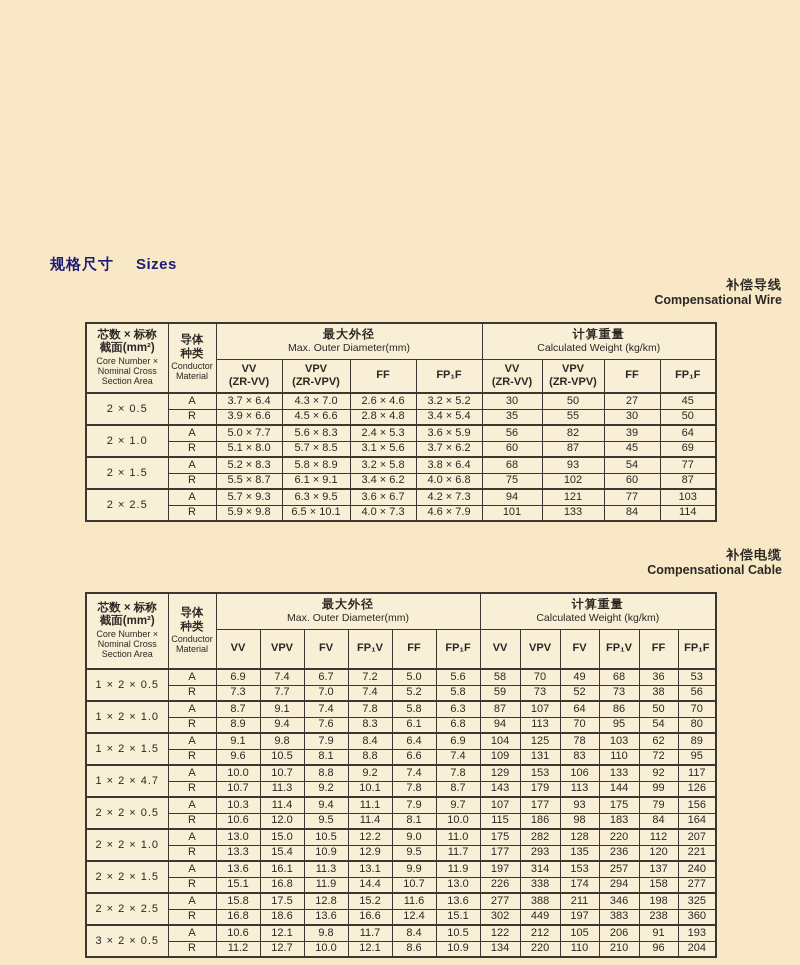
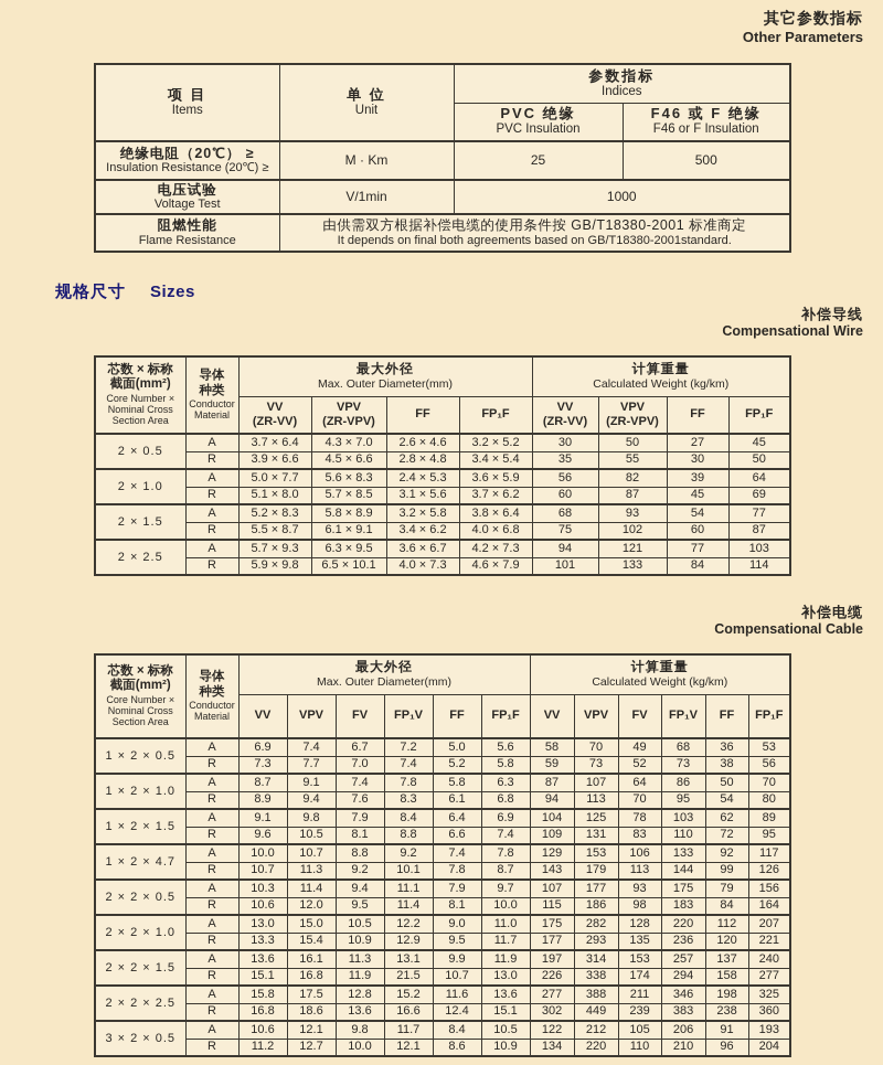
+ 其它参数指标
+ Other Parameters
+ 项 目 Items	单 位 Unit	参数指标 Indices
+ PVC 绝缘 PVC Insulation	F46 或 F 绝缘 F46 or F Insulation
+ 绝缘电阻（20℃） ≥ Insulation Resistance (20℃) ≥	M · Km	25	500
+ 电压试验 Voltage Test	V/1min	1000
+ 阻燃性能 Flame Resistance	由供需双方根据补偿电缆的使用条件按 GB/T18380-2001 标准商定 It depends on final both agreements based on GB/T18380-2001standard.
  规格尺寸 Sizes
  补偿导线
  Compensational Wire
  芯数 × 标称 截面(mm²) Core Number × Nominal Cross Section Area	导体 种类 Conductor Material	最大外径 Max. Outer Diameter(mm)	计算重量 Calculated Weight (kg/km)
  VV (ZR-VV)	VPV (ZR-VPV)	FF	FP₁F	VV (ZR-VV)	VPV (ZR-VPV)	FF	FP₁F
  2 × 0.5	A	3.7 × 6.4	4.3 × 7.0	2.6 × 4.6	3.2 × 5.2	30	50	27	45
  R	3.9 × 6.6	4.5 × 6.6	2.8 × 4.8	3.4 × 5.4	35	55	30	50
  2 × 1.0	A	5.0 × 7.7	5.6 × 8.3	2.4 × 5.3	3.6 × 5.9	56	82	39	64
  R	5.1 × 8.0	5.7 × 8.5	3.1 × 5.6	3.7 × 6.2	60	87	45	69
  2 × 1.5	A	5.2 × 8.3	5.8 × 8.9	3.2 × 5.8	3.8 × 6.4	68	93	54	77
  R	5.5 × 8.7	6.1 × 9.1	3.4 × 6.2	4.0 × 6.8	75	102	60	87
  2 × 2.5	A	5.7 × 9.3	6.3 × 9.5	3.6 × 6.7	4.2 × 7.3	94	121	77	103
  R	5.9 × 9.8	6.5 × 10.1	4.0 × 7.3	4.6 × 7.9	101	133	84	114
  补偿电缆
  Compensational Cable
  芯数 × 标称 截面(mm²) Core Number × Nominal Cross Section Area	导体 种类 Conductor Material	最大外径 Max. Outer Diameter(mm)	计算重量 Calculated Weight (kg/km)
  VV	VPV	FV	FP₁V	FF	FP₁F	VV	VPV	FV	FP₁V	FF	FP₁F
  1 × 2 × 0.5	A	6.9	7.4	6.7	7.2	5.0	5.6	58	70	49	68	36	53
  R	7.3	7.7	7.0	7.4	5.2	5.8	59	73	52	73	38	56
  1 × 2 × 1.0	A	8.7	9.1	7.4	7.8	5.8	6.3	87	107	64	86	50	70
  R	8.9	9.4	7.6	8.3	6.1	6.8	94	113	70	95	54	80
  1 × 2 × 1.5	A	9.1	9.8	7.9	8.4	6.4	6.9	104	125	78	103	62	89
  R	9.6	10.5	8.1	8.8	6.6	7.4	109	131	83	110	72	95
  1 × 2 × 4.7	A	10.0	10.7	8.8	9.2	7.4	7.8	129	153	106	133	92	117
  R	10.7	11.3	9.2	10.1	7.8	8.7	143	179	113	144	99	126
  2 × 2 × 0.5	A	10.3	11.4	9.4	11.1	7.9	9.7	107	177	93	175	79	156
  R	10.6	12.0	9.5	11.4	8.1	10.0	115	186	98	183	84	164
  2 × 2 × 1.0	A	13.0	15.0	10.5	12.2	9.0	11.0	175	282	128	220	112	207
  R	13.3	15.4	10.9	12.9	9.5	11.7	177	293	135	236	120	221
  2 × 2 × 1.5	A	13.6	16.1	11.3	13.1	9.9	11.9	197	314	153	257	137	240
- R	15.1	16.8	11.9	14.4	10.7	13.0	226	338	174	294	158	277
+ R	15.1	16.8	11.9	21.5	10.7	13.0	226	338	174	294	158	277
  2 × 2 × 2.5	A	15.8	17.5	12.8	15.2	11.6	13.6	277	388	211	346	198	325
- R	16.8	18.6	13.6	16.6	12.4	15.1	302	449	197	383	238	360
+ R	16.8	18.6	13.6	16.6	12.4	15.1	302	449	239	383	238	360
  3 × 2 × 0.5	A	10.6	12.1	9.8	11.7	8.4	10.5	122	212	105	206	91	193
  R	11.2	12.7	10.0	12.1	8.6	10.9	134	220	110	210	96	204
